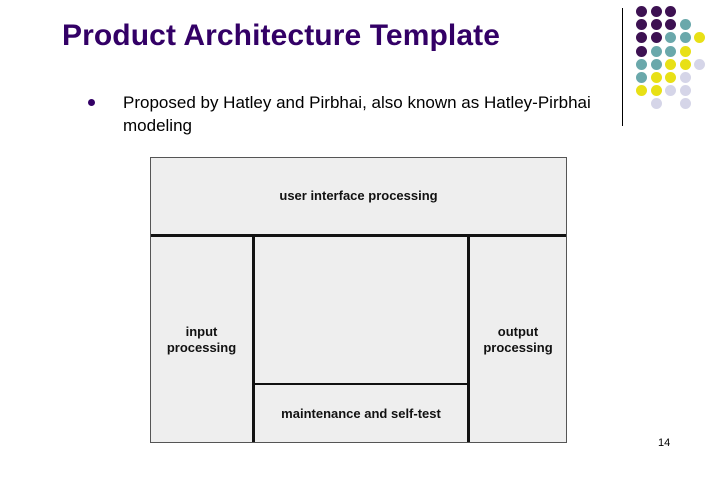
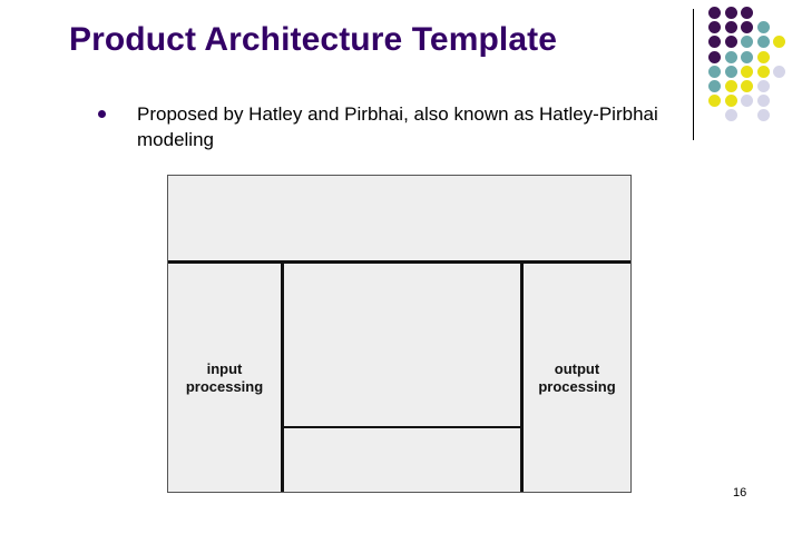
  Product Architecture Template
  Proposed by Hatley and Pirbhai, also known as Hatley-Pirbhai modeling
- user interface processing
  input
  processing
- maintenance and self-test
  output
  processing
- 14
+ 16
